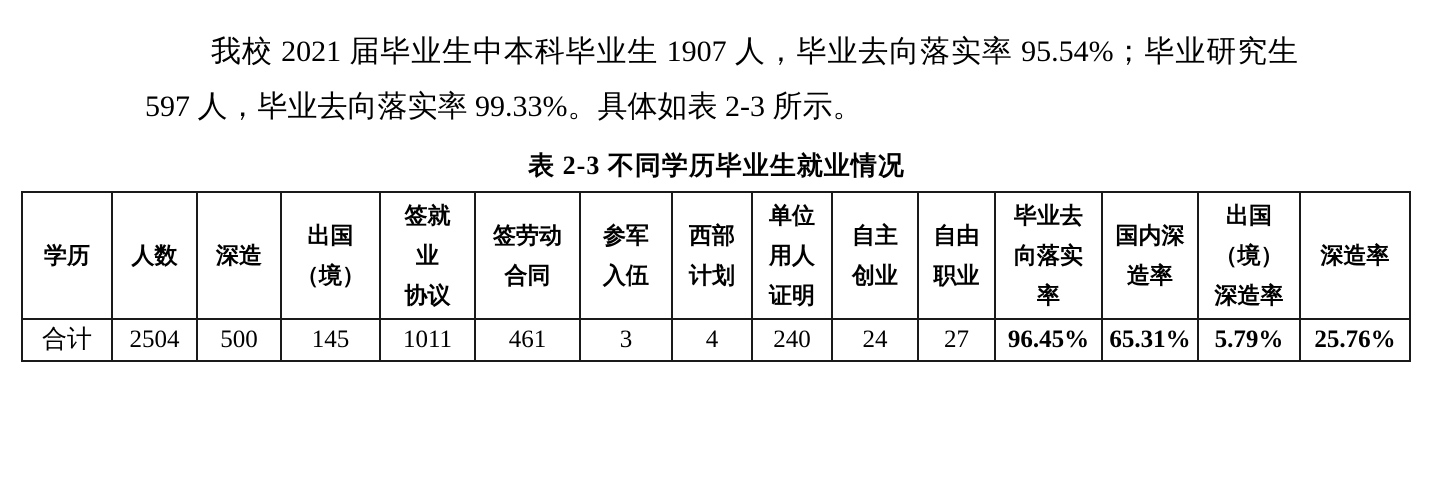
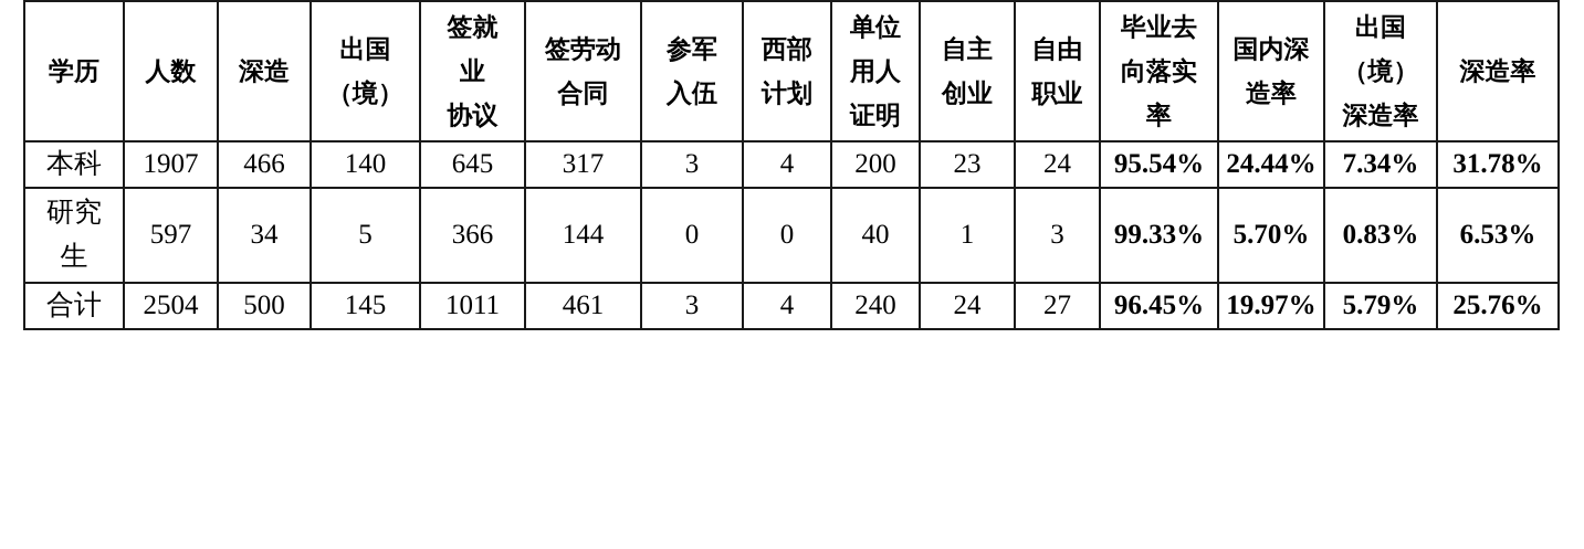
- 我校 2021 届毕业生中本科毕业生 1907 人，毕业去向落实率 95.54%；毕业研究生 597 人，毕业去向落实率 99.33%。具体如表 2-3 所示。
- 表 2-3 不同学历毕业生就业情况
  学历	人数	深造	出国 （境）	签就 业 协议	签劳动 合同	参军 入伍	西部 计划	单位 用人 证明	自主 创业	自由 职业	毕业去 向落实 率	国内深 造率	出国 （境） 深造率	深造率
+ 本科	1907	466	140	645	317	3	4	200	23	24	95.54%	24.44%	7.34%	31.78%
+ 研究 生	597	34	5	366	144	0	0	40	1	3	99.33%	5.70%	0.83%	6.53%
- 合计	2504	500	145	1011	461	3	4	240	24	27	96.45%	65.31%	5.79%	25.76%
+ 合计	2504	500	145	1011	461	3	4	240	24	27	96.45%	19.97%	5.79%	25.76%
